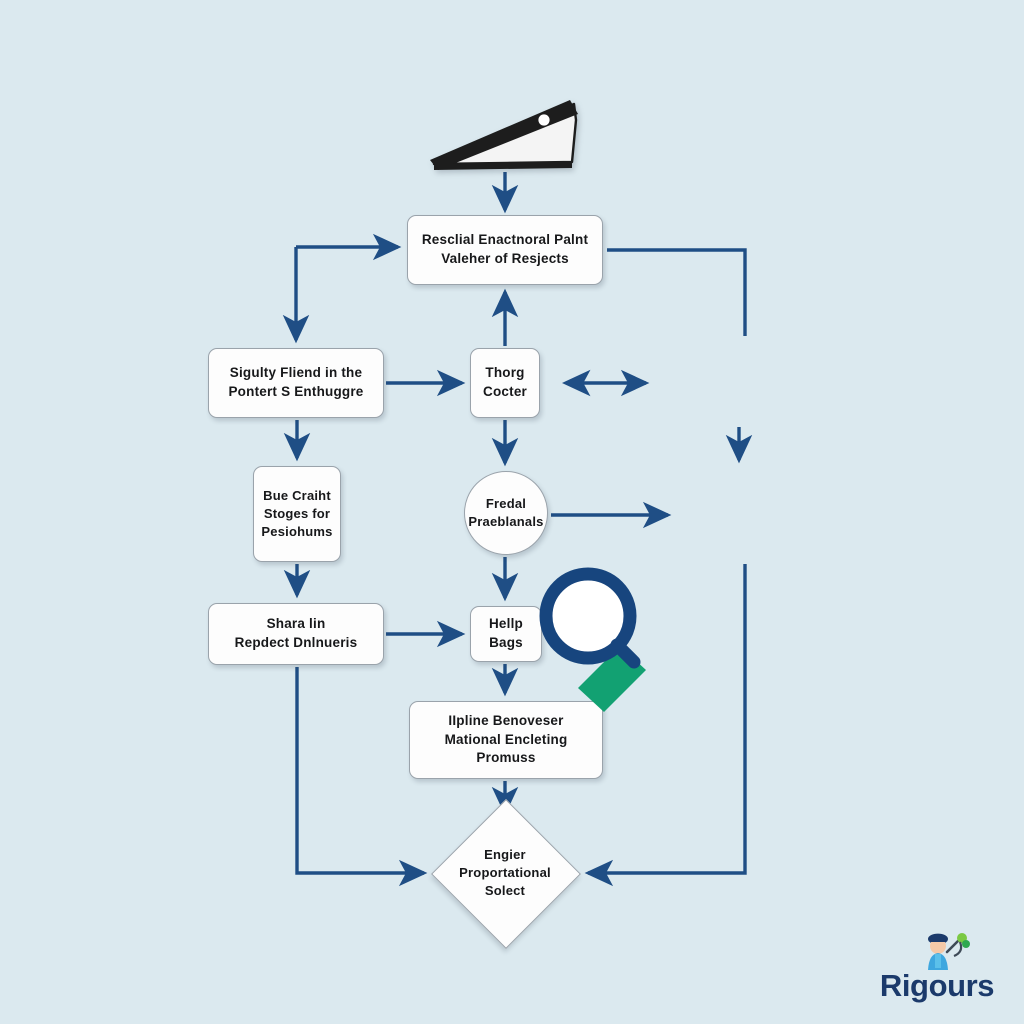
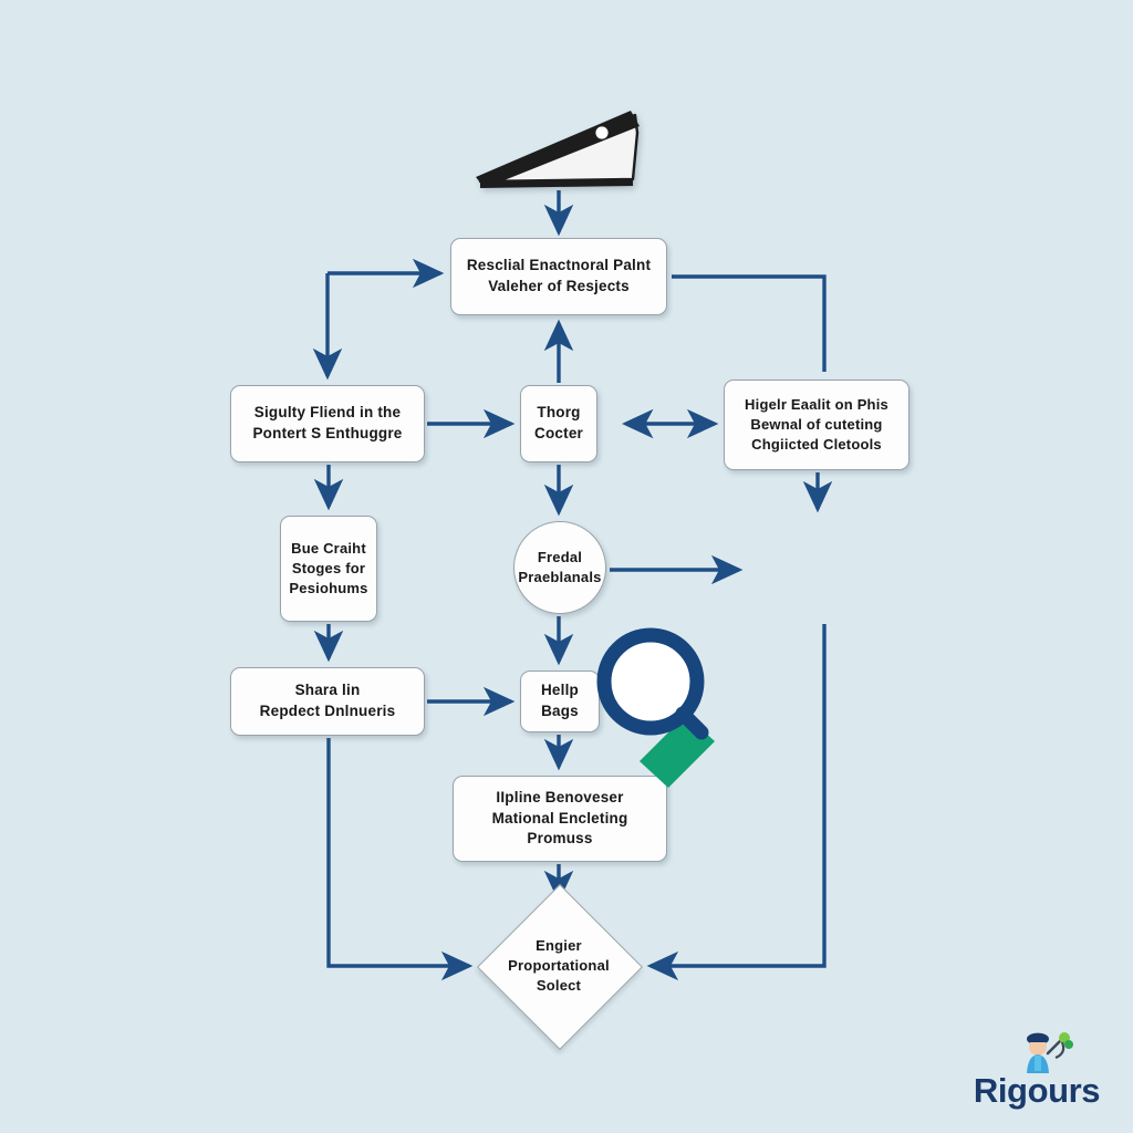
  Resclial Enactnoral Palnt
  Valeher of Resjects
  Sigulty Fliend in the
  Pontert S Enthuggre
  Thorg
  Cocter
+ Higelr Eaalit on Рhis
+ Bewnal of cuteting
+ Chgiicted Cletools
  Bue Craiht
  Stoges for
  Pesiohums
  Fredal
  Praeblanals
  Shara lin
  Repdect Dnlnueris
  Hellp
  Bags
  IIpline Benoveser
  Mational Encleting
  Promuss
  Engier
  Proportational
  Solect
  Rigours
